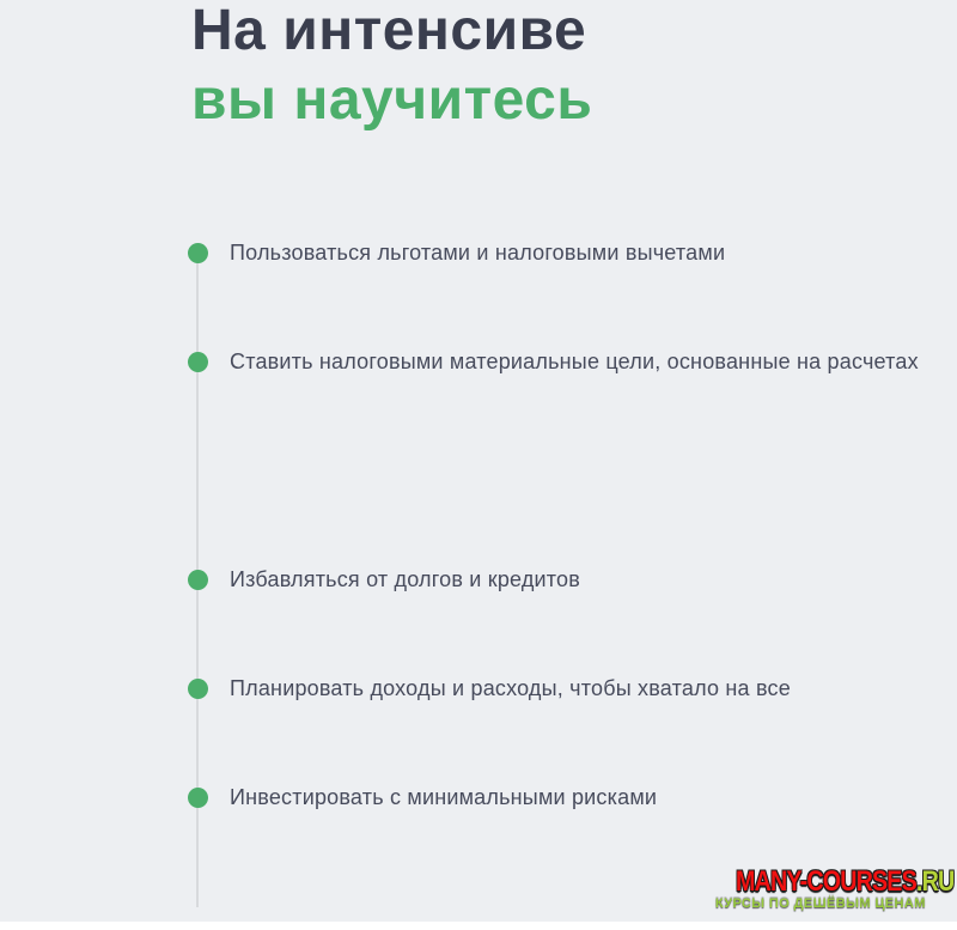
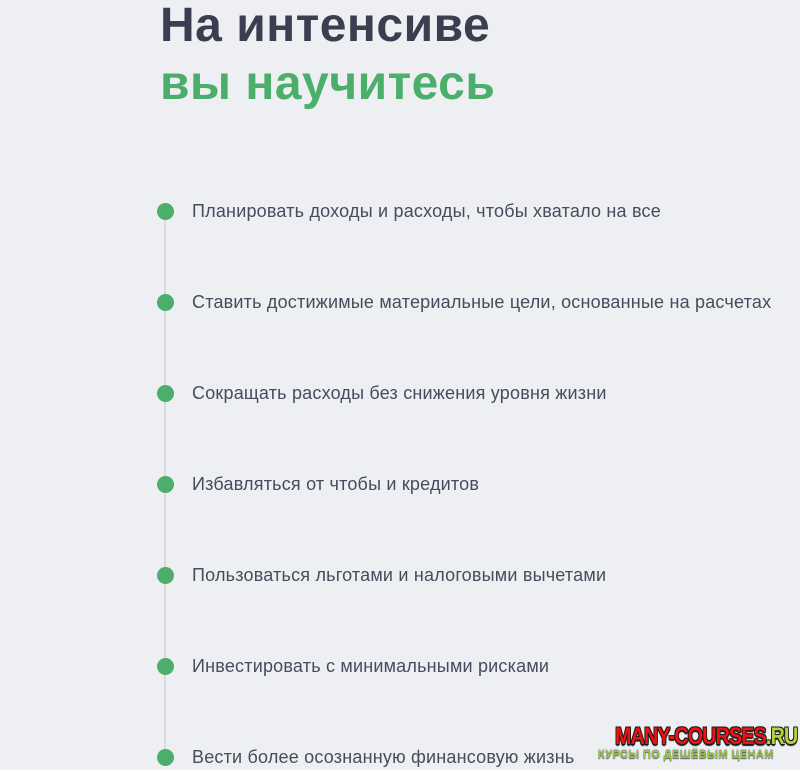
  На интенсиве
  вы научитесь
- Пользоваться льготами и налоговыми вычетами
+ Планировать доходы и расходы, чтобы хватало на все
- Ставить налоговыми материальные цели, основанные на расчетах
+ Ставить достижимые материальные цели, основанные на расчетах
+ Сокращать расходы без снижения уровня жизни
- Избавляться от долгов и кредитов
+ Избавляться от чтобы и кредитов
- Планировать доходы и расходы, чтобы хватало на все
+ Пользоваться льготами и налоговыми вычетами
  Инвестировать с минимальными рисками
+ Вести более осознанную финансовую жизнь
  MANY-COURSES.RU
  КУРСЫ ПО ДЕШЁВЫМ ЦЕНАМ
